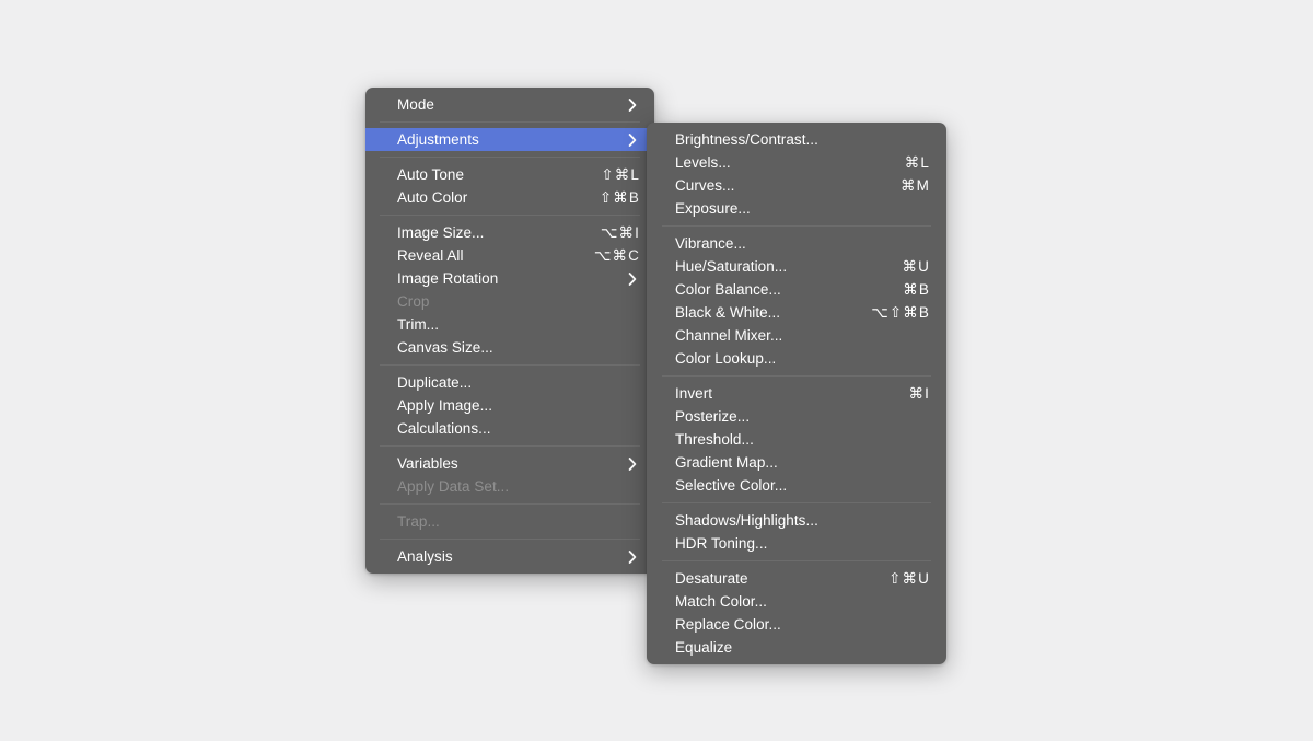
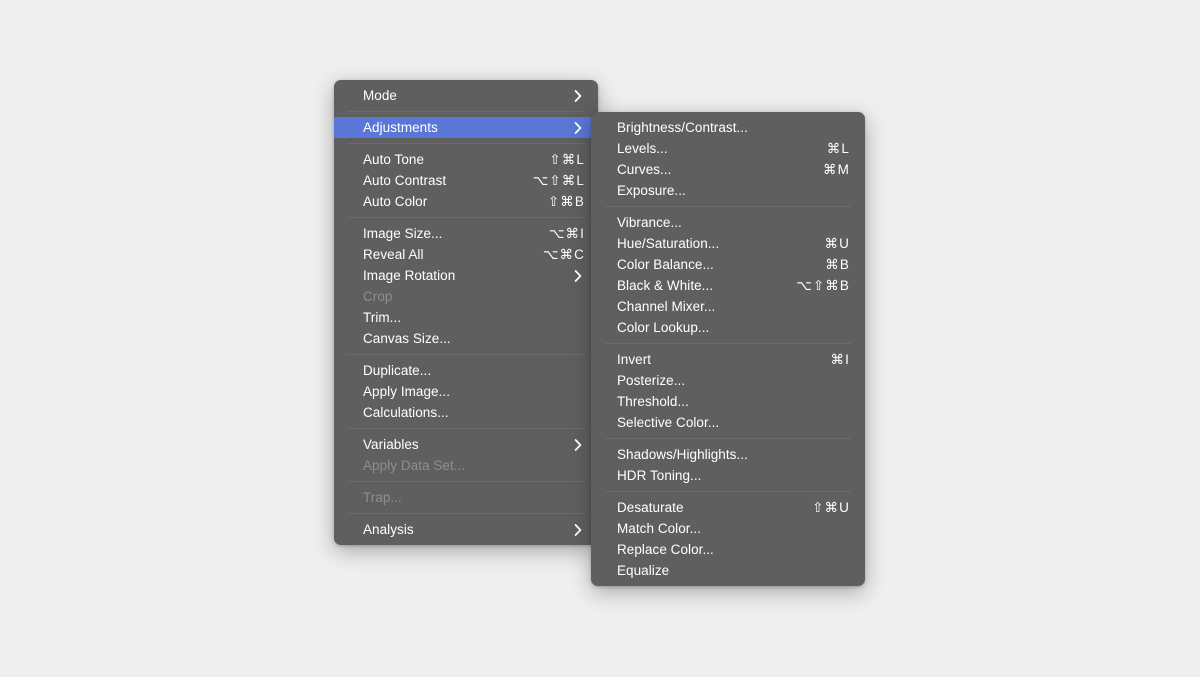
  Mode
  Adjustments
  Auto Tone
  ⇧⌘L
+ Auto Contrast
+ ⌥⇧⌘L
  Auto Color
  ⇧⌘B
  Image Size...
  ⌥⌘I
  Reveal All
  ⌥⌘C
  Image Rotation
  Crop
  Trim...
  Canvas Size...
  Duplicate...
  Apply Image...
  Calculations...
  Variables
  Apply Data Set...
  Trap...
  Analysis
  Brightness/Contrast...
  Levels...
  ⌘L
  Curves...
  ⌘M
  Exposure...
  Vibrance...
  Hue/Saturation...
  ⌘U
  Color Balance...
  ⌘B
  Black & White...
  ⌥⇧⌘B
  Channel Mixer...
  Color Lookup...
  Invert
  ⌘I
  Posterize...
  Threshold...
- Gradient Map...
  Selective Color...
  Shadows/Highlights...
  HDR Toning...
  Desaturate
  ⇧⌘U
  Match Color...
  Replace Color...
  Equalize
